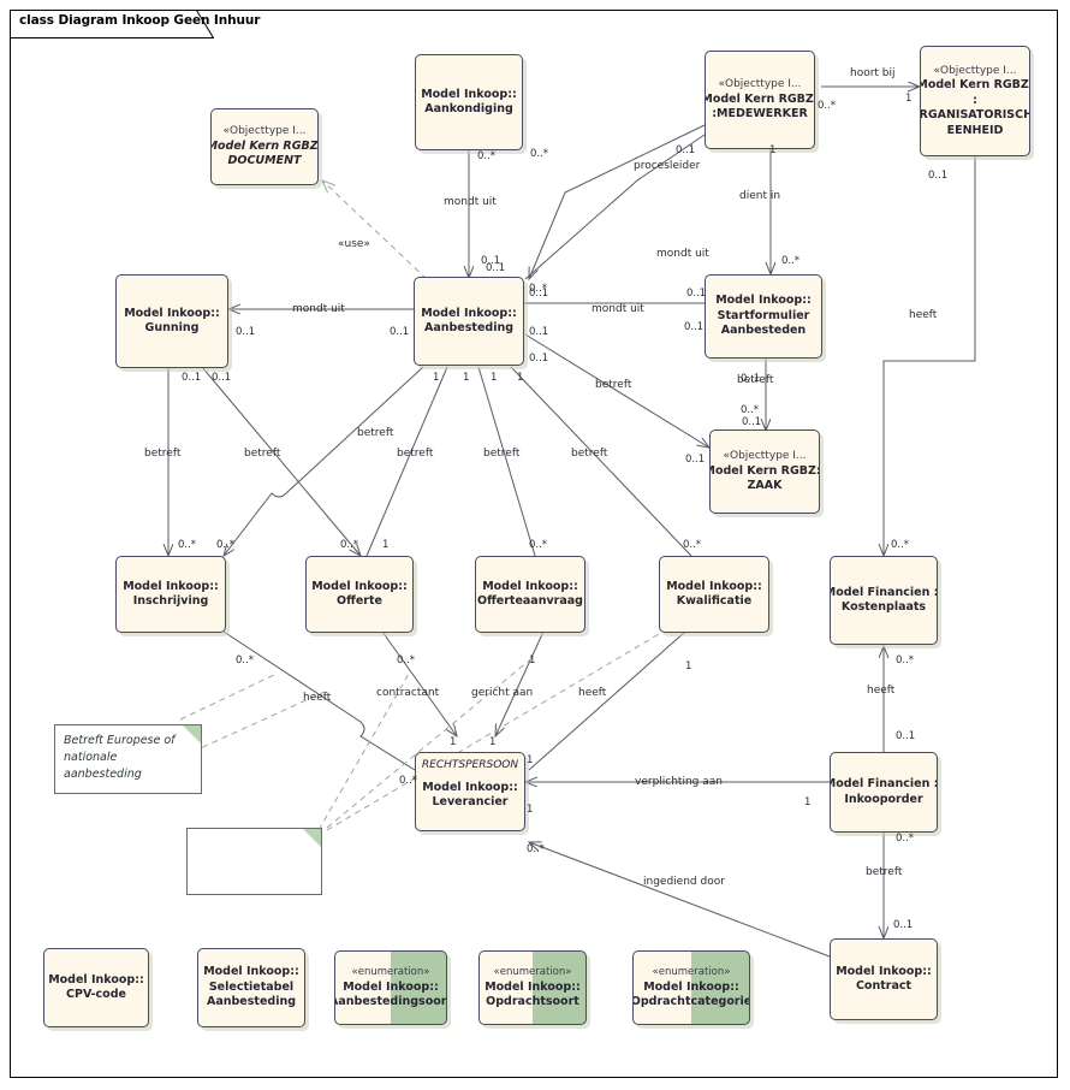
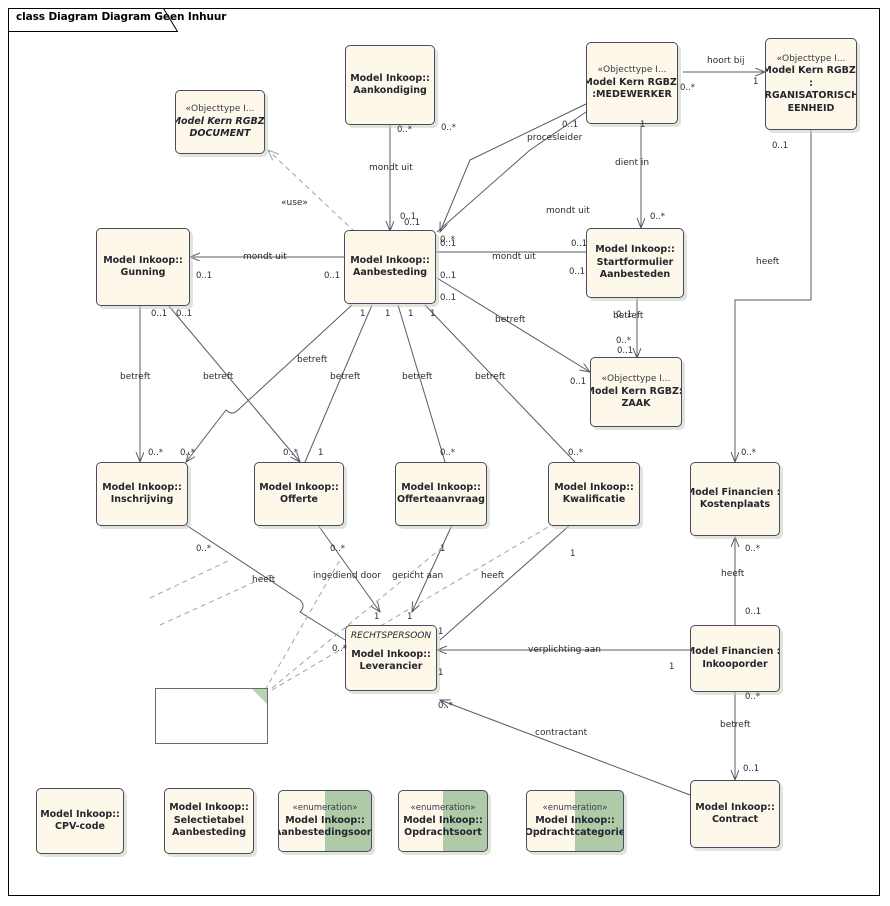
- class Diagram Inkoop Geen Inhuur
+ class Diagram Diagram Geen Inhuur
  «Objecttype I...
  Model Kern RGBZ
  DOCUMENT
  Model Inkoop::
  Aankondiging
  «Objecttype I...
  Model Kern RGBZ
  :MEDEWERKER
  «Objecttype I...
  Model Kern RGBZ
  :
  RGANISATORISCH
  EENHEID
  Model Inkoop::
  Gunning
  Model Inkoop::
  Aanbesteding
  Model Inkoop::
  Startformulier
  Aanbesteden
  «Objecttype I...
  Model Kern RGBZ:
  ZAAK
  Model Inkoop::
  Inschrijving
  Model Inkoop::
  Offerte
  Model Inkoop::
  Offerteaanvraag
  Model Inkoop::
  Kwalificatie
  Model Financien :
  Kostenplaats
  RECHTSPERSOON
  Model Inkoop::
  Leverancier
  Model Financien :
  Inkooporder
  Model Inkoop::
  Contract
  Model Inkoop::
  CPV-code
  Model Inkoop::
  Selectietabel
  Aanbesteding
  «enumeration»
  Model Inkoop::
  anbestedingsoor
  «enumeration»
  Model Inkoop::
  Opdrachtsoort
  «enumeration»
  Model Inkoop::
  Opdrachtcategorie
- Betreft Europese of
- nationale aanbesteding
  hoort bij
  procesleider
  dient in
  mondt uit
  mondt uit
  mondt uit
  mondt uit
  «use»
  heeft
  betreft
  betreft
  betreft
  betreft
  betreft
  betreft
  betreft
  betreft
  heeft
- contractant
+ ingediend door
  gericht aan
  heeft
  verplichting aan
  heeft
  betreft
- ingediend door
+ contractant
  0..*
  1
  0..1
  1
  0..1
  0..*
  0..*
  0..1
  0..*
  0..1
  0..1
  0..1
  0..*
  0..1
  0..1
  0..1
  0..1
  0..1
  0..1
  0..1
  1
  1
  1
  1
  0..1
  0..1
  0..*
  0..1
  0..*
  0..*
  0..*
  1
  0..*
  0..*
  0..*
  0..*
  0..*
  1
  1
  1
  1
  1
  1
  0..*
  0..*
  0..*
  0..1
  1
  0..*
  0..1
